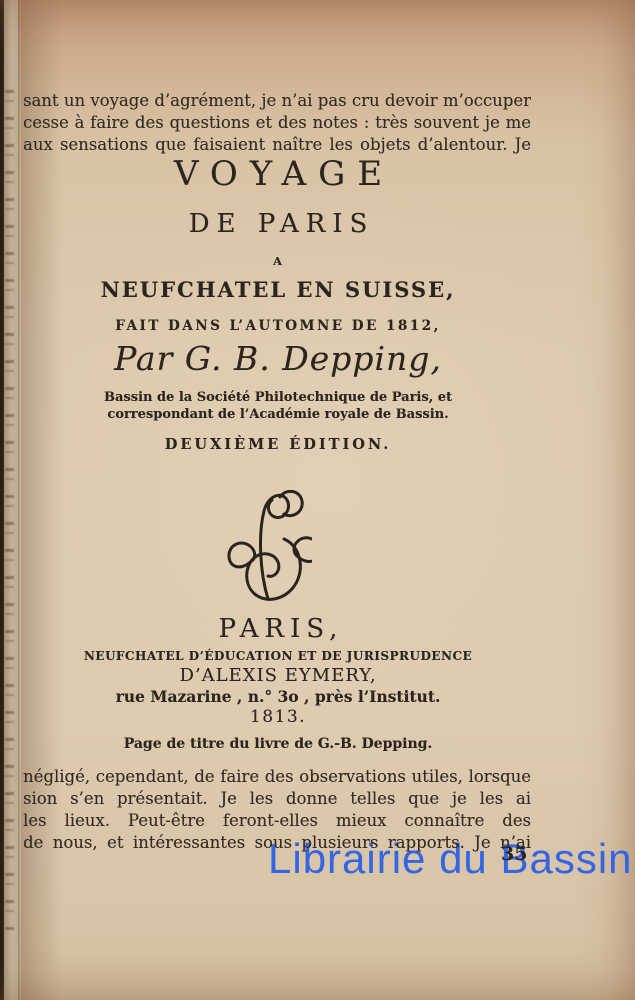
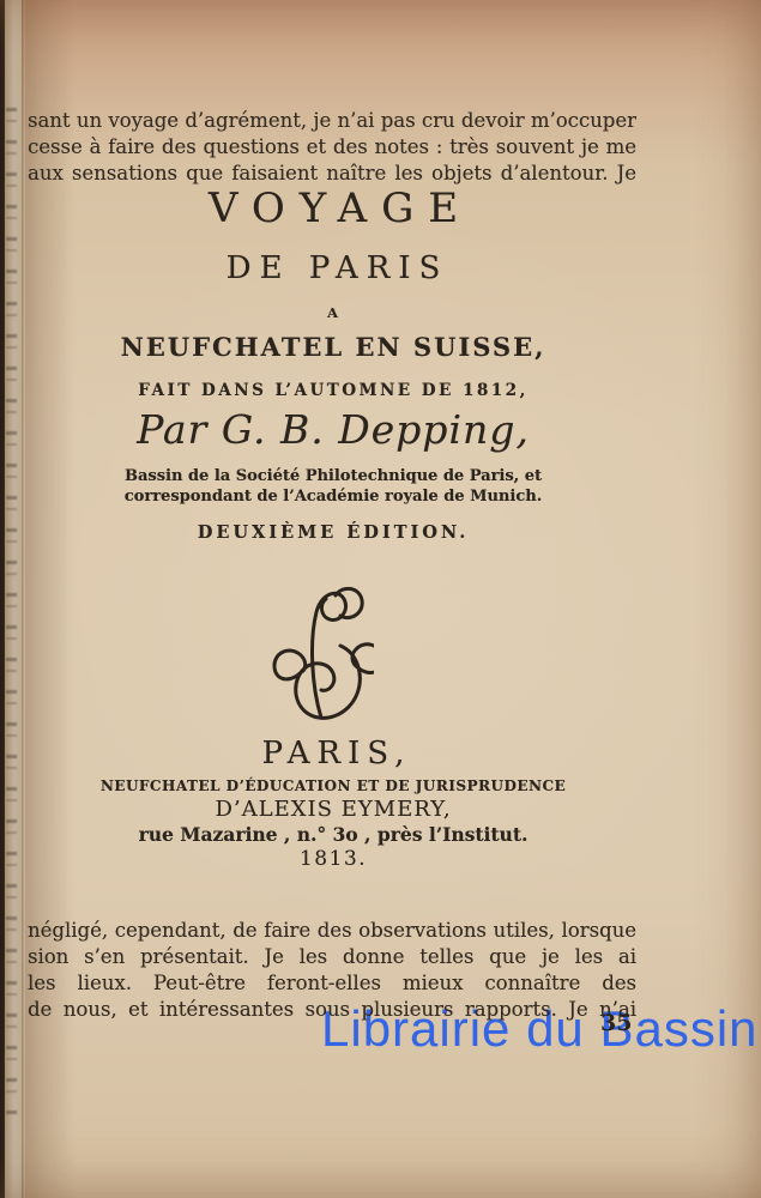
  Librairie du Bassin
  sant un voyage d’agrément, je n’ai pas cru devoir m’occuper
  cesse à faire des questions et des notes : très souvent je me
  aux sensations que faisaient naître les objets d’alentour. Je
  VOYAGE
  DE PARIS
  A
  NEUFCHATEL EN SUISSE,
  FAIT DANS L’AUTOMNE DE 1812,
  Par G. B. Depping,
  Bassin de la Société Philotechnique de Paris, et
- correspondant de l’Académie royale de Bassin.
+ correspondant de l’Académie royale de Munich.
  DEUXIÈME ÉDITION.
  PARIS,
  NEUFCHATEL D’ÉDUCATION ET DE JURISPRUDENCE
  D’ALEXIS EYMERY,
  rue Mazarine , n.° 3o , près l’Institut.
  1813.
- Page de titre du livre de G.-B. Depping.
  négligé, cependant, de faire des observations utiles, lorsque
  sion s’en présentait. Je les donne telles que je les ai
  les lieux. Peut-être feront-elles mieux connaître des
  de nous, et intéressantes sous plusieurs rapports. Je n’ai
  35
